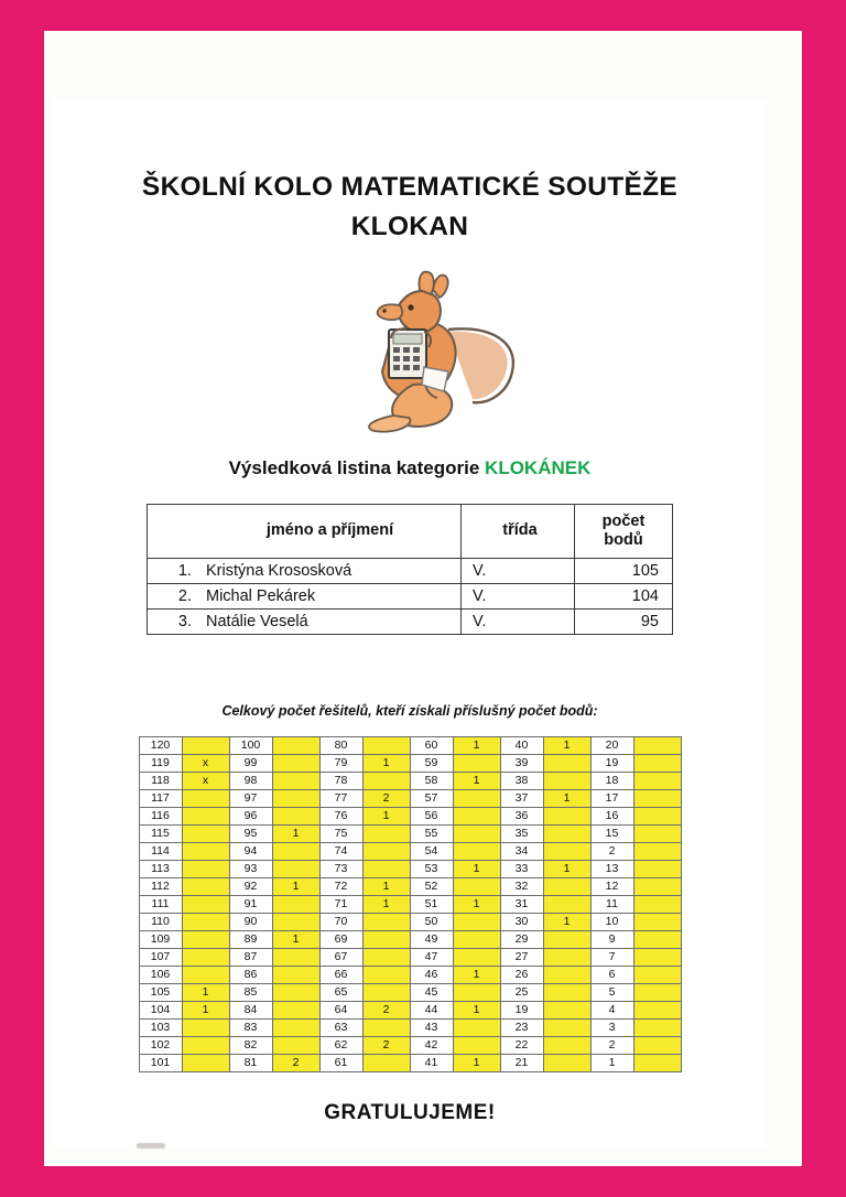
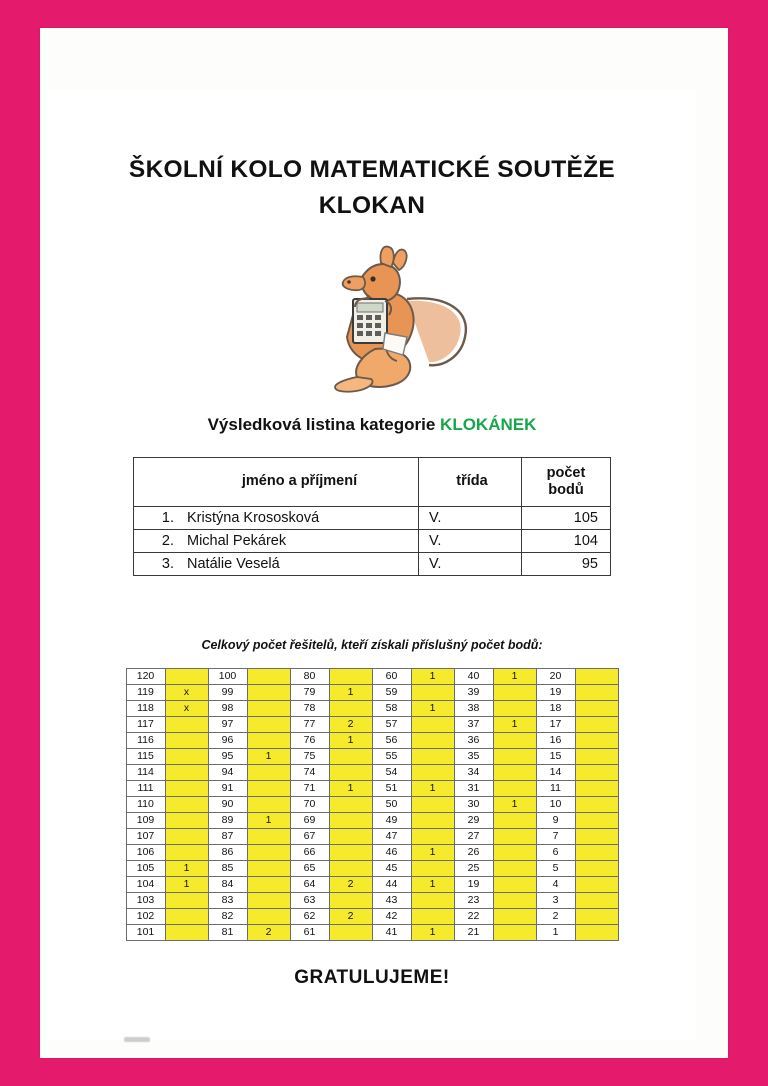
  ŠKOLNÍ KOLO MATEMATICKÉ SOUTĚŽE
  KLOKAN
  Výsledková listina kategorie KLOKÁNEK
  	jméno a příjmení	třída	počet bodů
  1.	Kristýna Krososková	V.	105
  2.	Michal Pekárek	V.	104
  3.	Natálie Veselá	V.	95
  Celkový počet řešitelů, kteří získali příslušný počet bodů:
  120		100		80		60	1	40	1	20
  119	x	99		79	1	59		39		19
  118	x	98		78		58	1	38		18
  117		97		77	2	57		37	1	17
  116		96		76	1	56		36		16
  115		95	1	75		55		35		15
- 114		94		74		54		34		2
+ 114		94		74		54		34		14
- 113		93		73		53	1	33	1	13
- 112		92	1	72	1	52		32		12
  111		91		71	1	51	1	31		11
  110		90		70		50		30	1	10
  109		89	1	69		49		29		9
  107		87		67		47		27		7
  106		86		66		46	1	26		6
  105	1	85		65		45		25		5
  104	1	84		64	2	44	1	19		4
  103		83		63		43		23		3
  102		82		62	2	42		22		2
  101		81	2	61		41	1	21		1
  GRATULUJEME!
